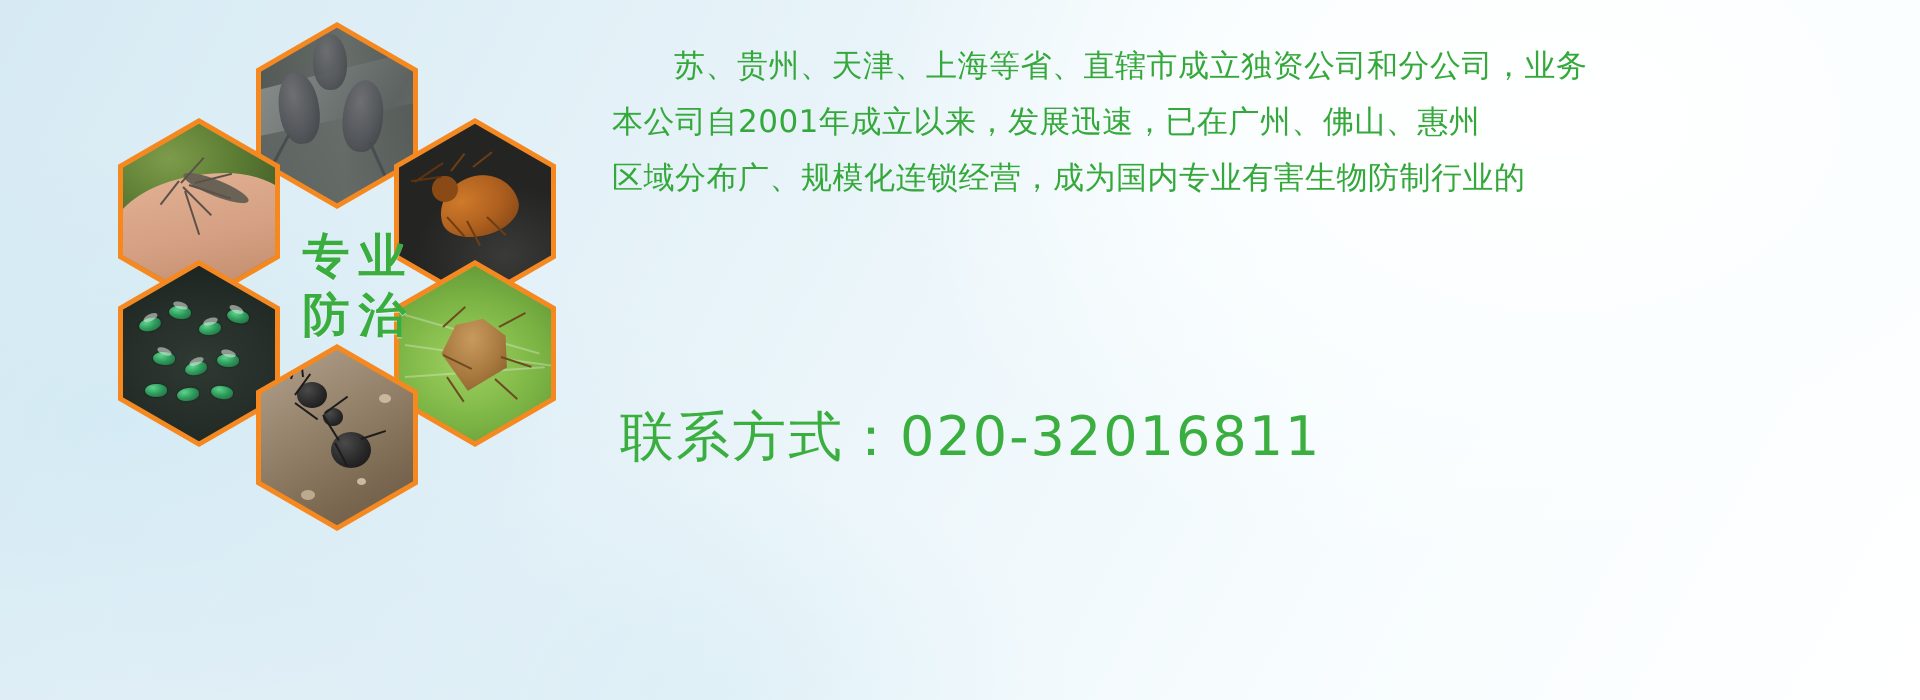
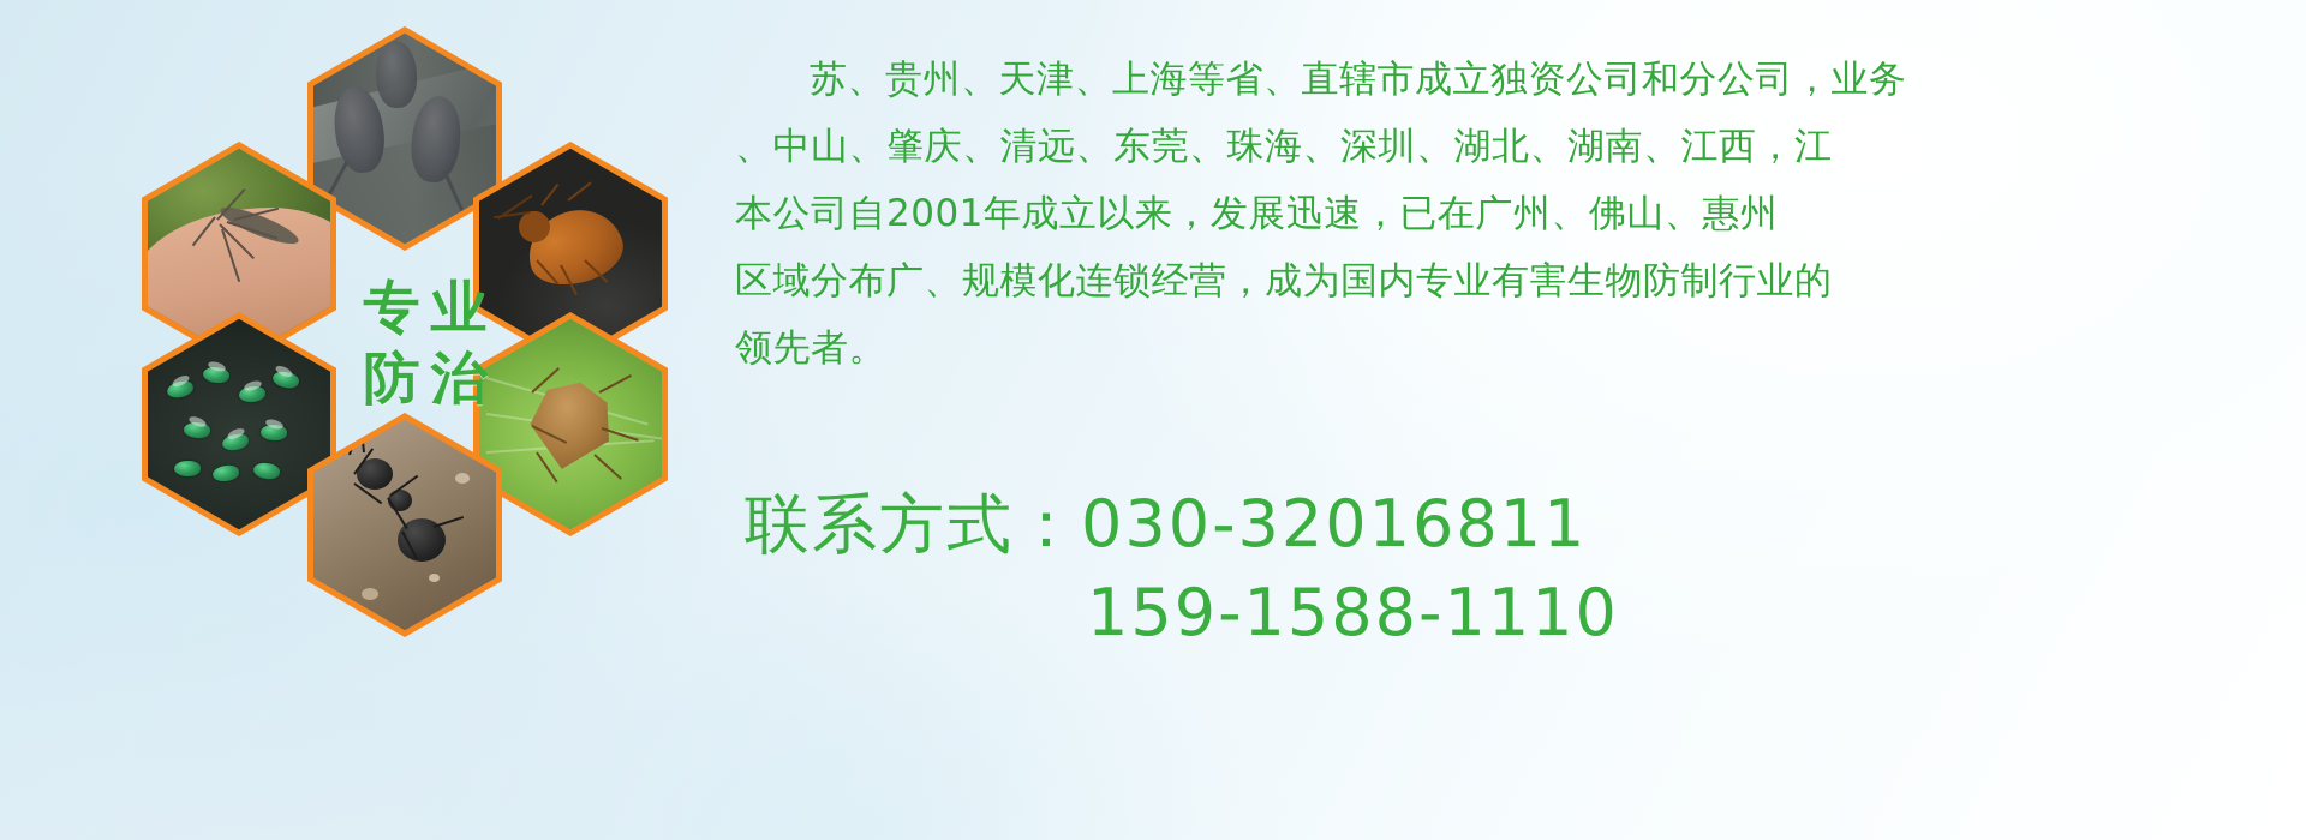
  专业
  防治
  苏、贵州、天津、上海等省、直辖市成立独资公司和分公司，业务
+ 、中山、肇庆、清远、东莞、珠海、深圳、湖北、湖南、江西，江
  本公司自2001年成立以来，发展迅速，已在广州、佛山、惠州
  区域分布广、规模化连锁经营，成为国内专业有害生物防制行业的
+ 领先者。
- 联系方式：020-32016811
+ 联系方式：030-32016811
+ 159-1588-1110
